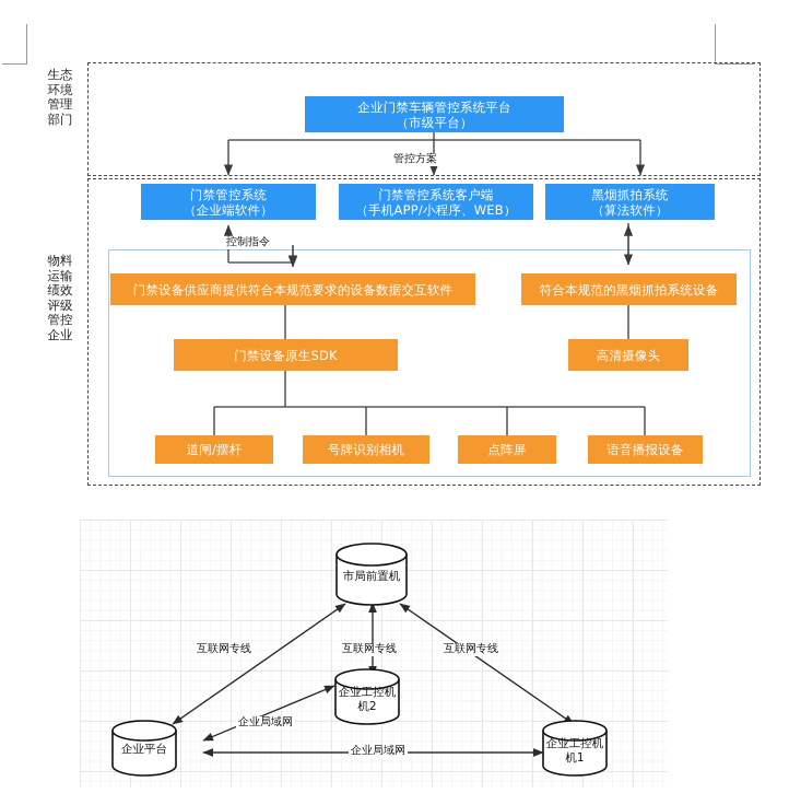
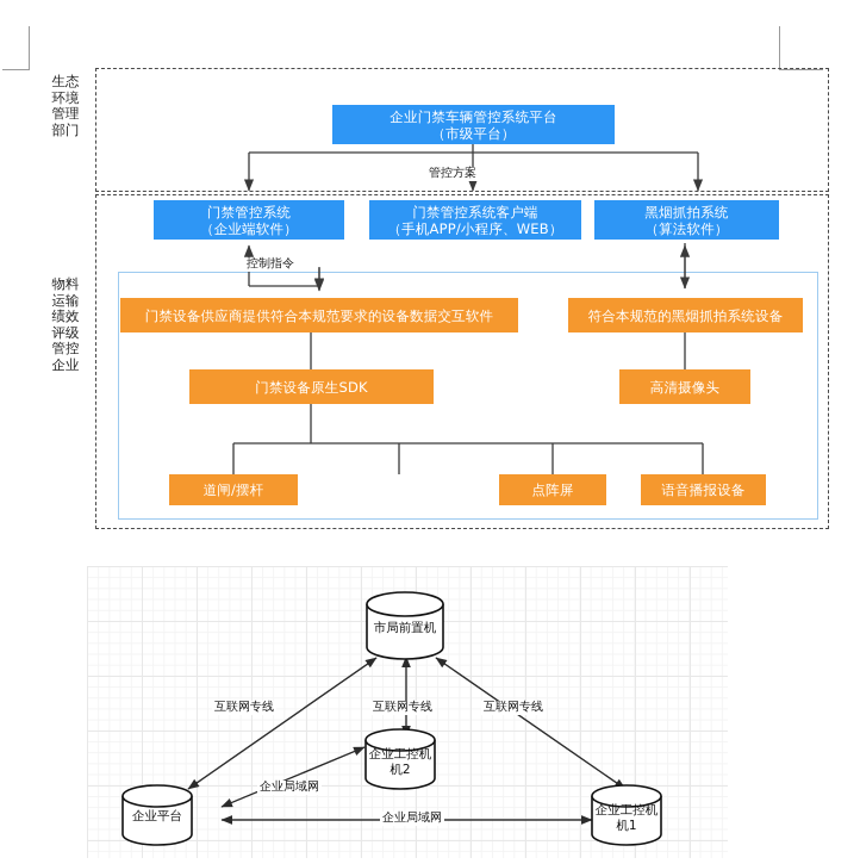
  生态环境管理部门
  物料运输绩效评级管控企业
  企业门禁车辆管控系统平台
  （市级平台）
  门禁管控系统
  （企业端软件）
  门禁管控系统客户端
  （手机APP/小程序、WEB）
  黑烟抓拍系统
  （算法软件）
  门禁设备供应商提供符合本规范要求的设备数据交互软件
  符合本规范的黑烟抓拍系统设备
  门禁设备原生SDK
  高清摄像头
  道闸/摆杆
- 号牌识别相机
  点阵屏
  语音播报设备
  管控方案
  控制指令
  市局前置机
  企业工控机
  机2
  企业平台
  企业工控机
  机1
  互联网专线
  互联网专线
  互联网专线
  企业局域网
  企业局域网
